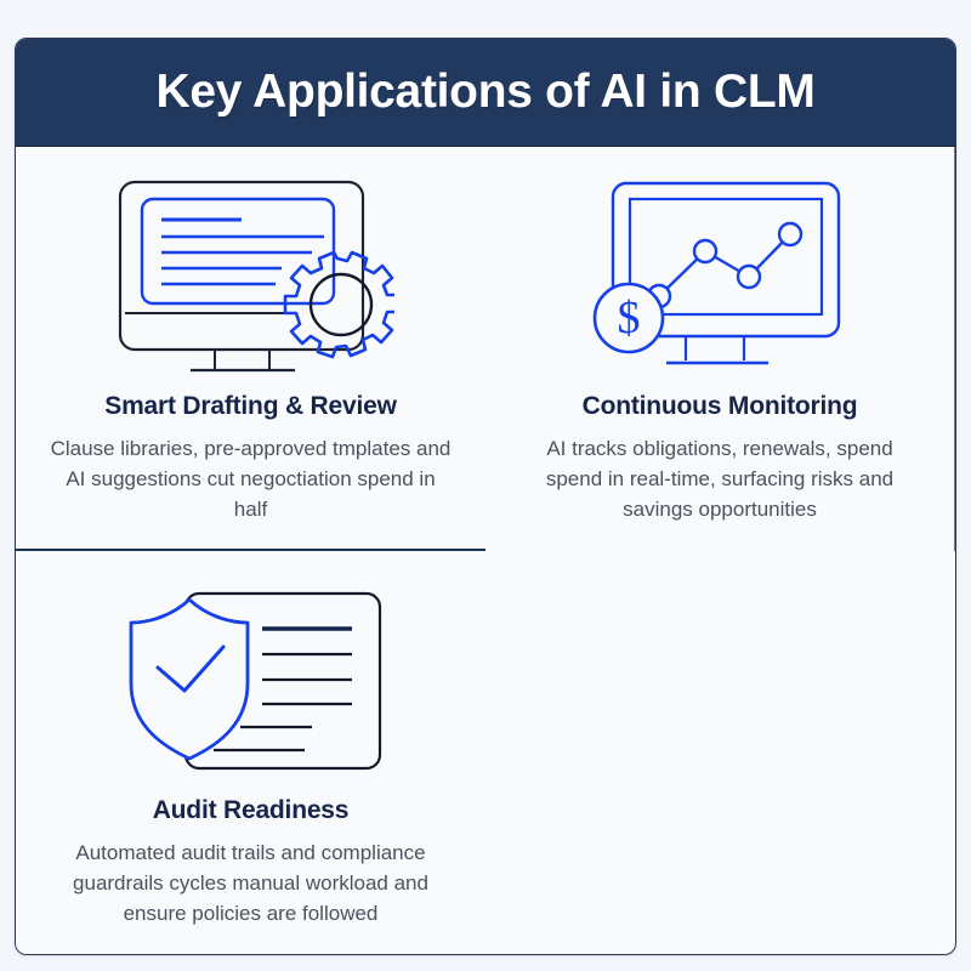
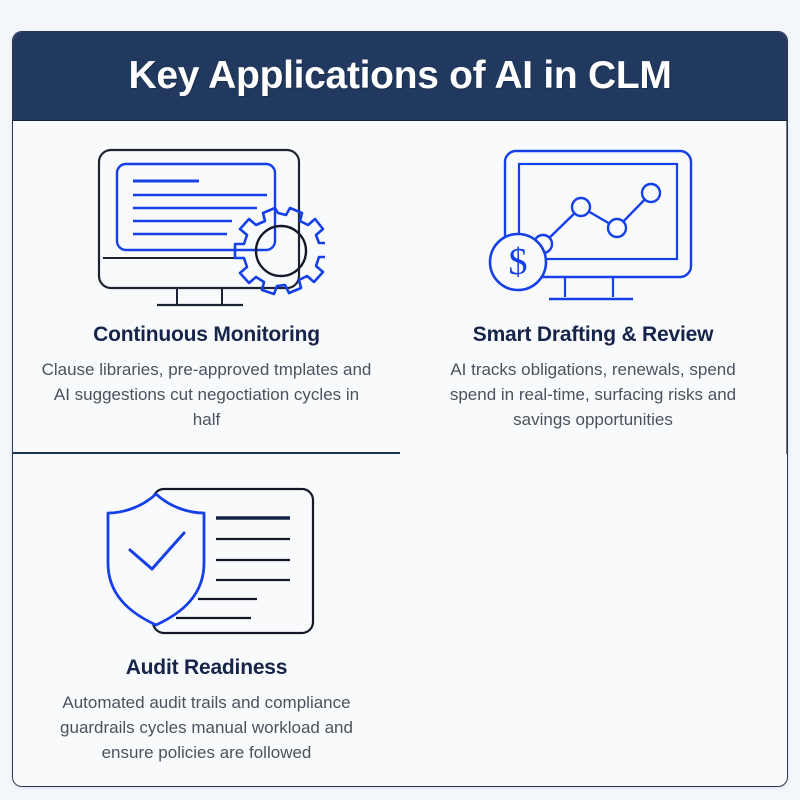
  Key Applications of AI in CLM
- Smart Drafting & Review
+ Continuous Monitoring
- Clause libraries, pre-approved tmplates and AI suggestions cut negoctiation spend in half
+ Clause libraries, pre-approved tmplates and AI suggestions cut negoctiation cycles in half
  $
- Continuous Monitoring
+ Smart Drafting & Review
  AI tracks obligations, renewals, spend spend in real-time, surfacing risks and savings opportunities
  Audit Readiness
  Automated audit trails and compliance guardrails cycles manual workload and ensure policies are followed
